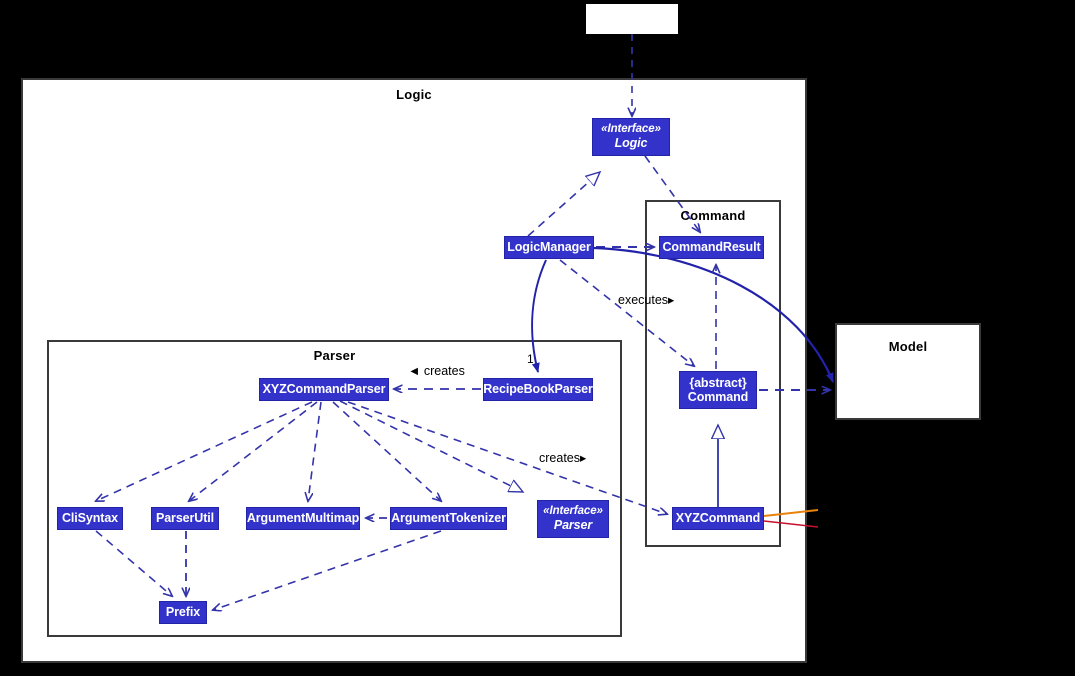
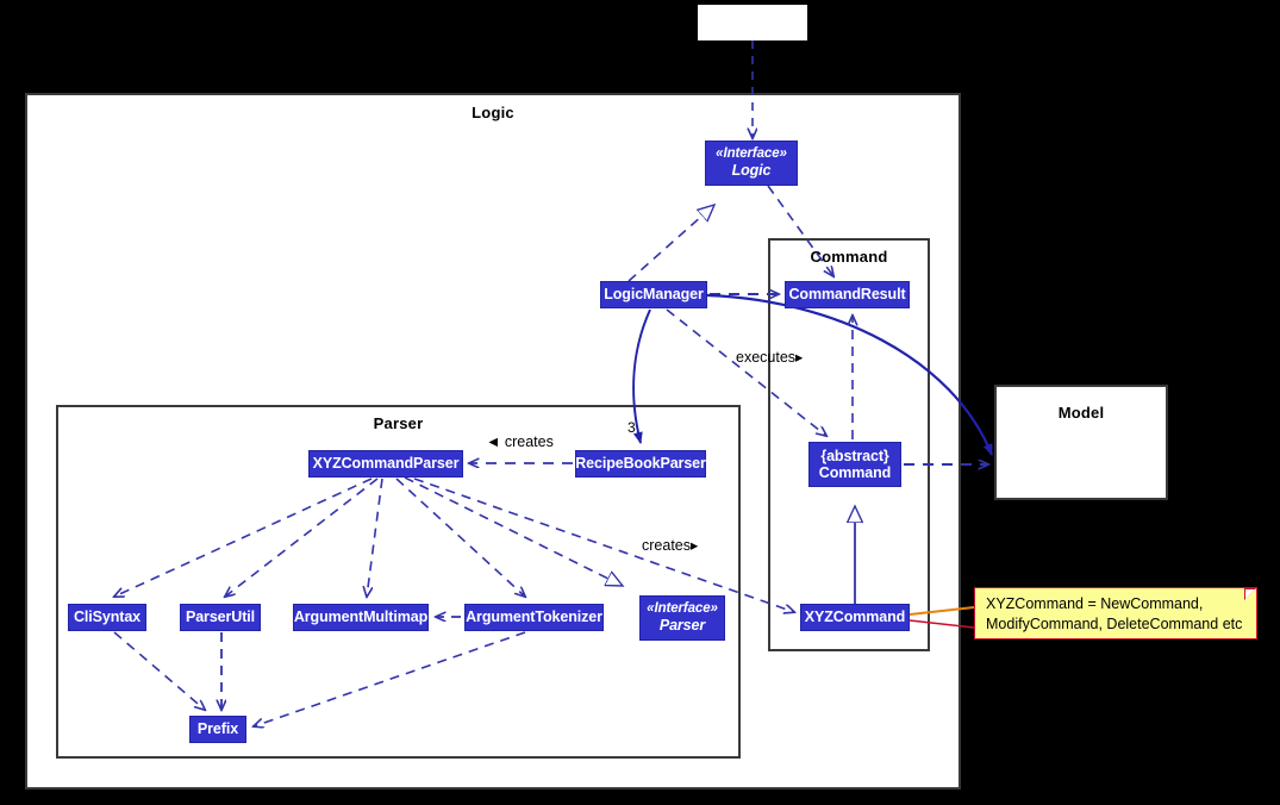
  Logic
  Command
  Parser
  Model
  «Interface»
  Logic
  LogicManager
  CommandResult
  {abstract}
  Command
  XYZCommand
  XYZCommandParser
  RecipeBookParser
  CliSyntax
  ParserUtil
  ArgumentMultimap
  ArgumentTokenizer
  «Interface»
  Parser
  Prefix
+ XYZCommand = NewCommand,
+ ModifyCommand, DeleteCommand etc
  ◄ creates
  executes▸
  creates▸
- 1
+ 3
